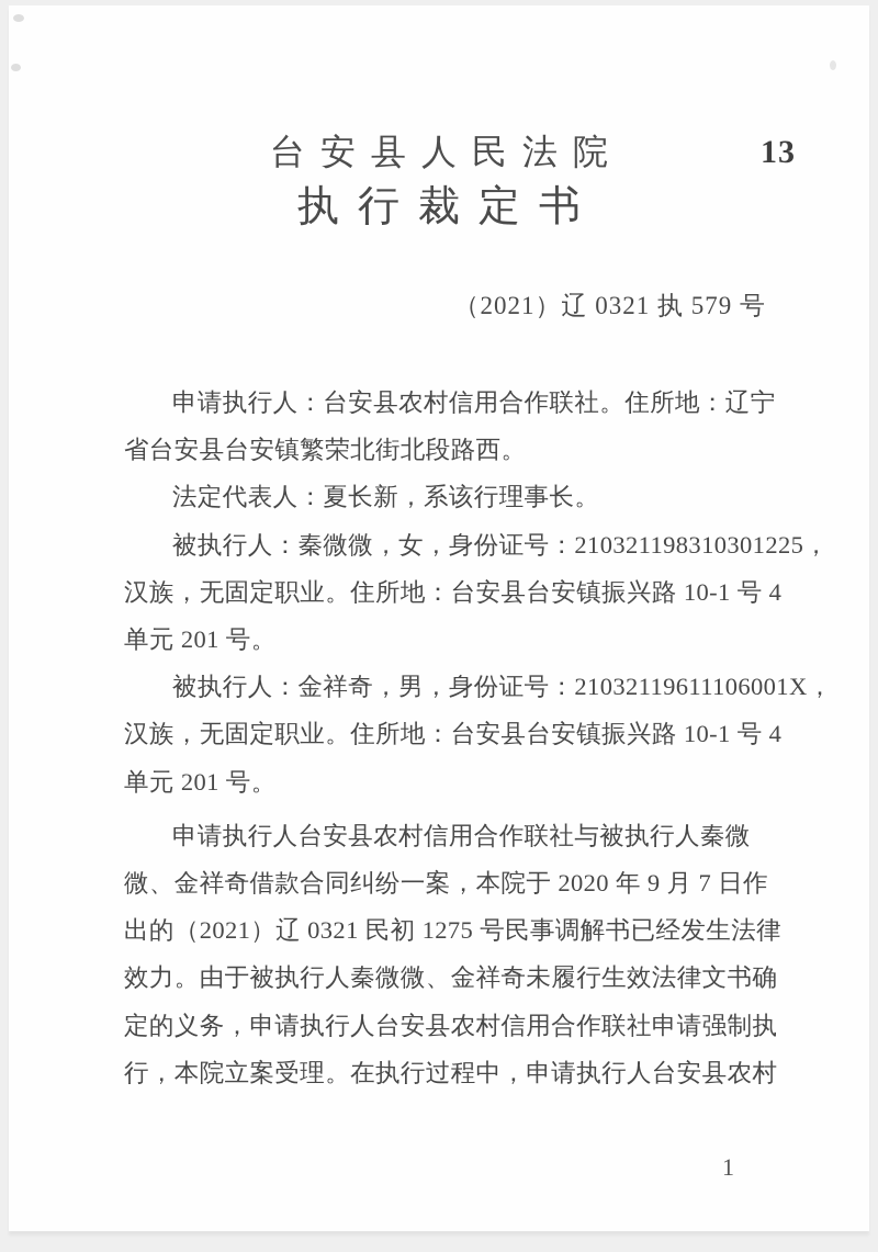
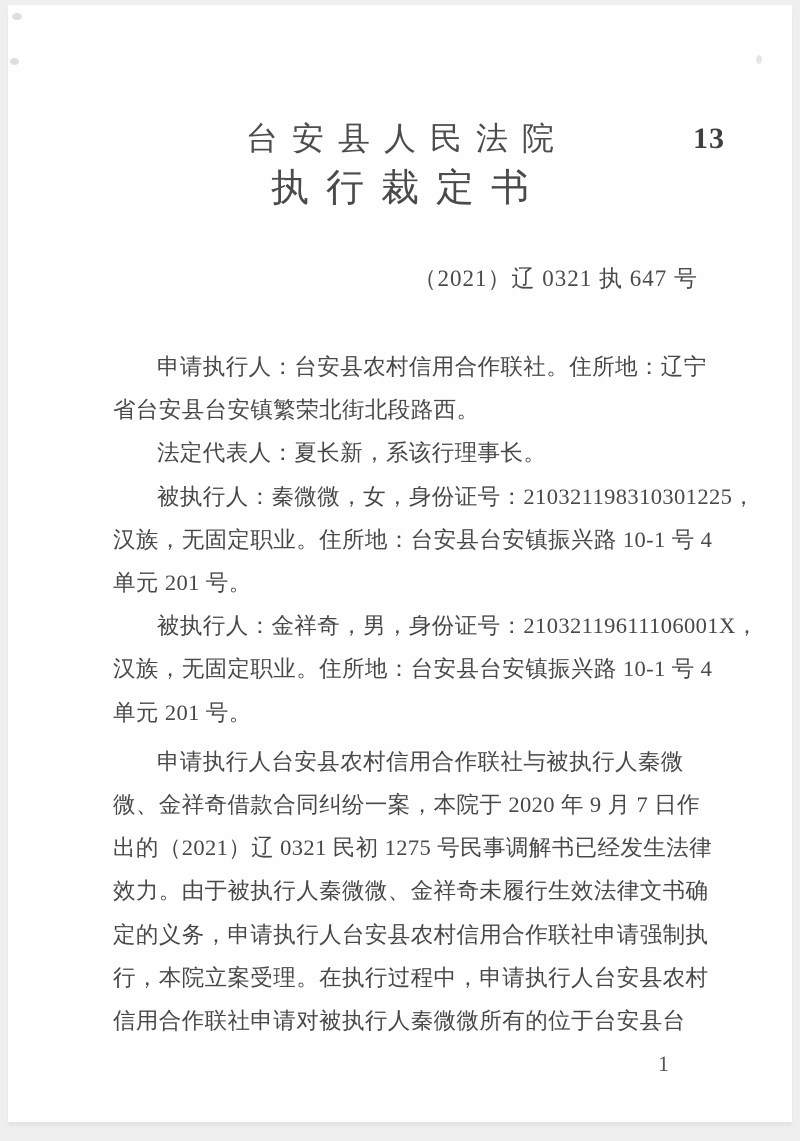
  台安县人民法院
  13
  执行裁定书
- （2021）辽 0321 执 579 号
+ （2021）辽 0321 执 647 号
  申请执行人：台安县农村信用合作联社。住所地：辽宁
  省台安县台安镇繁荣北街北段路西。
  法定代表人：夏长新，系该行理事长。
  被执行人：秦微微，女，身份证号：210321198310301225，
  汉族，无固定职业。住所地：台安县台安镇振兴路 10-1 号 4
  单元 201 号。
  被执行人：金祥奇，男，身份证号：21032119611106001X，
  汉族，无固定职业。住所地：台安县台安镇振兴路 10-1 号 4
  单元 201 号。
  申请执行人台安县农村信用合作联社与被执行人秦微
  微、金祥奇借款合同纠纷一案，本院于 2020 年 9 月 7 日作
  出的（2021）辽 0321 民初 1275 号民事调解书已经发生法律
  效力。由于被执行人秦微微、金祥奇未履行生效法律文书确
  定的义务，申请执行人台安县农村信用合作联社申请强制执
  行，本院立案受理。在执行过程中，申请执行人台安县农村
+ 信用合作联社申请对被执行人秦微微所有的位于台安县台
  1
